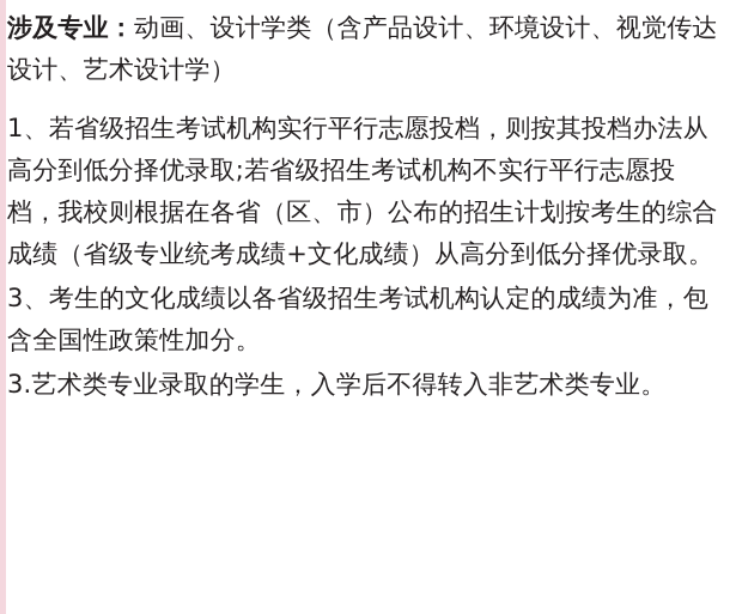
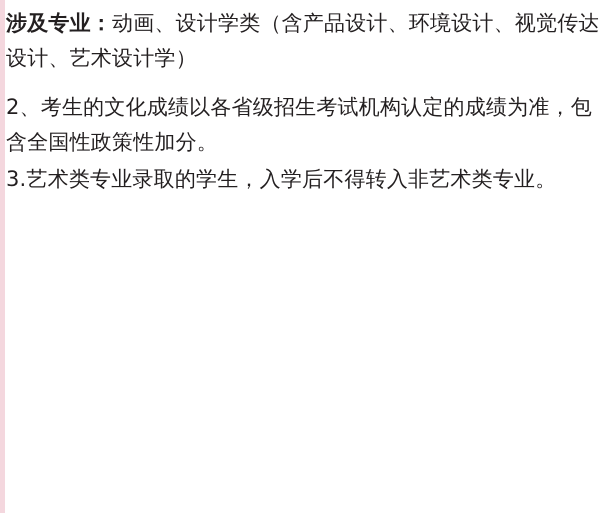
  涉及专业：动画、设计学类（含产品设计、环境设计、视觉传达设计、艺术设计学）
- 1、若省级招生考试机构实行平行志愿投档，则按其投档办法从高分到低分择优录取;若省级招生考试机构不实行平行志愿投档，我校则根据在各省（区、市）公布的招生计划按考生的综合成绩（省级专业统考成绩+文化成绩）从高分到低分择优录取。
- 3、考生的文化成绩以各省级招生考试机构认定的成绩为准，包含全国性政策性加分。
+ 2、考生的文化成绩以各省级招生考试机构认定的成绩为准，包含全国性政策性加分。
  3.艺术类专业录取的学生，入学后不得转入非艺术类专业。
